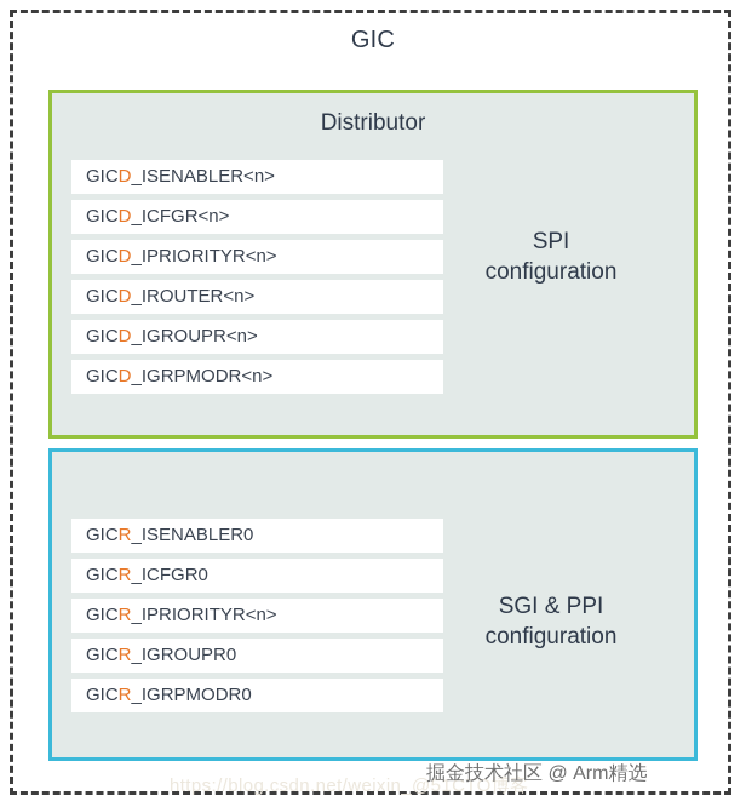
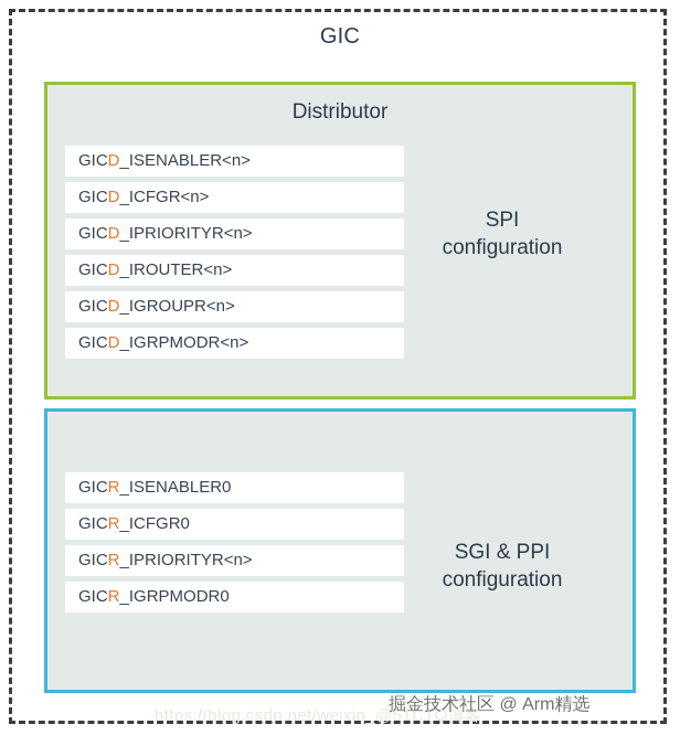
  GIC
  Distributor
  GICD_ISENABLER<n>
  GICD_ICFGR<n>
  GICD_IPRIORITYR<n>
  GICD_IROUTER<n>
  GICD_IGROUPR<n>
  GICD_IGRPMODR<n>
  SPI
  configuration
  GICR_ISENABLER0
  GICR_ICFGR0
  GICR_IPRIORITYR<n>
- GICR_IGROUPR0
  GICR_IGRPMODR0
  SGI & PPI
  configuration
  https://blog.csdn.net/weixin_@51CTO博客
  掘金技术社区 @ Arm精选
